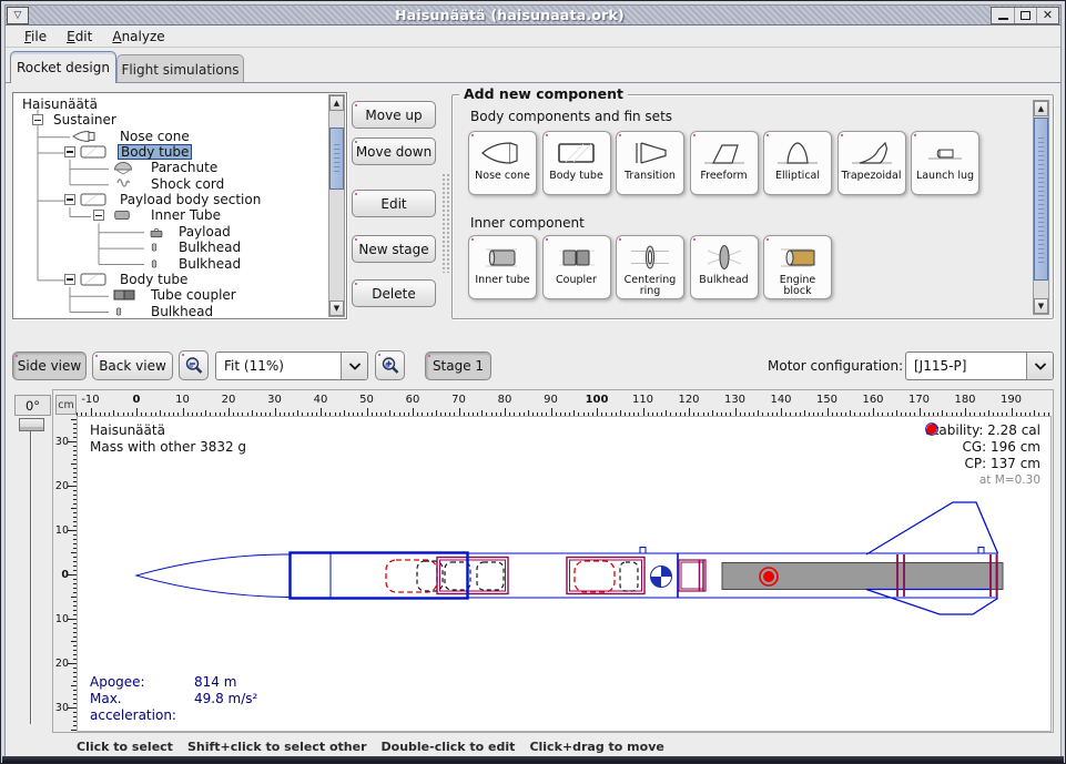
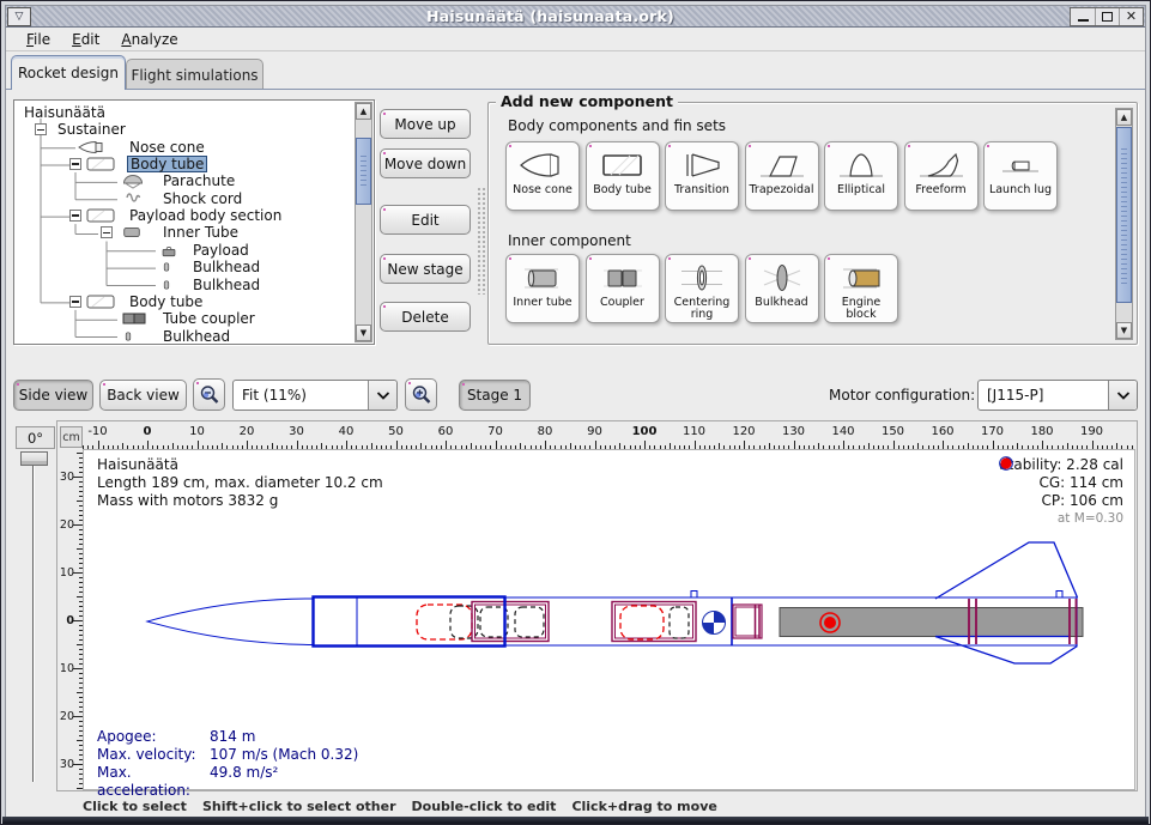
  ▽
  Haisunäätä (haisunaata.ork)
  ✕
  File
  Edit
  Analyze
  Rocket design
  Flight simulations
  Haisunäätä
  Sustainer
  Nose cone
  Body tube
  Parachute
  Shock cord
  Payload body section
  Inner Tube
  Payload
  Bulkhead
  Bulkhead
  Body tube
  Tube coupler
  Bulkhead
  ▲
  ▼
  Move up
  Move down
  Edit
  New stage
  Delete
  Add new component
  Body components and fin sets
  Nose cone
  Body tube
  Transition
- Freeform
+ Trapezoidal
  Elliptical
- Trapezoidal
+ Freeform
  Launch lug
  Inner component
  Inner tube
  Coupler
  Centering ring
  Bulkhead
  Engine block
  ▲
  ▼
  Side view
  Back view
  Fit (11%)
  Stage 1
  Motor configuration:
  [J115-P]
  0°
  cm
  -10
  0
  10
  20
  30
  40
  50
  60
  70
  80
  90
  100
  110
  120
  130
  140
  150
  160
  170
  180
  190
  0
  10
  20
  30
  Haisunäätä
+ Length 189 cm, max. diameter 10.2 cm
- Mass with other 3832 g
+ Mass with motors 3832 g
  ability: 2.28 cal
- CG: 196 cm
+ CG: 114 cm
- CP: 137 cm
+ CP: 106 cm
  at M=0.30
  Apogee:
  814 m
+ Max. velocity:
+ 107 m/s (Mach 0.32)
  Max. acceleration:
  49.8 m/s²
  Click to select
  Shift+click to select other
  Double-click to edit
  Click+drag to move
